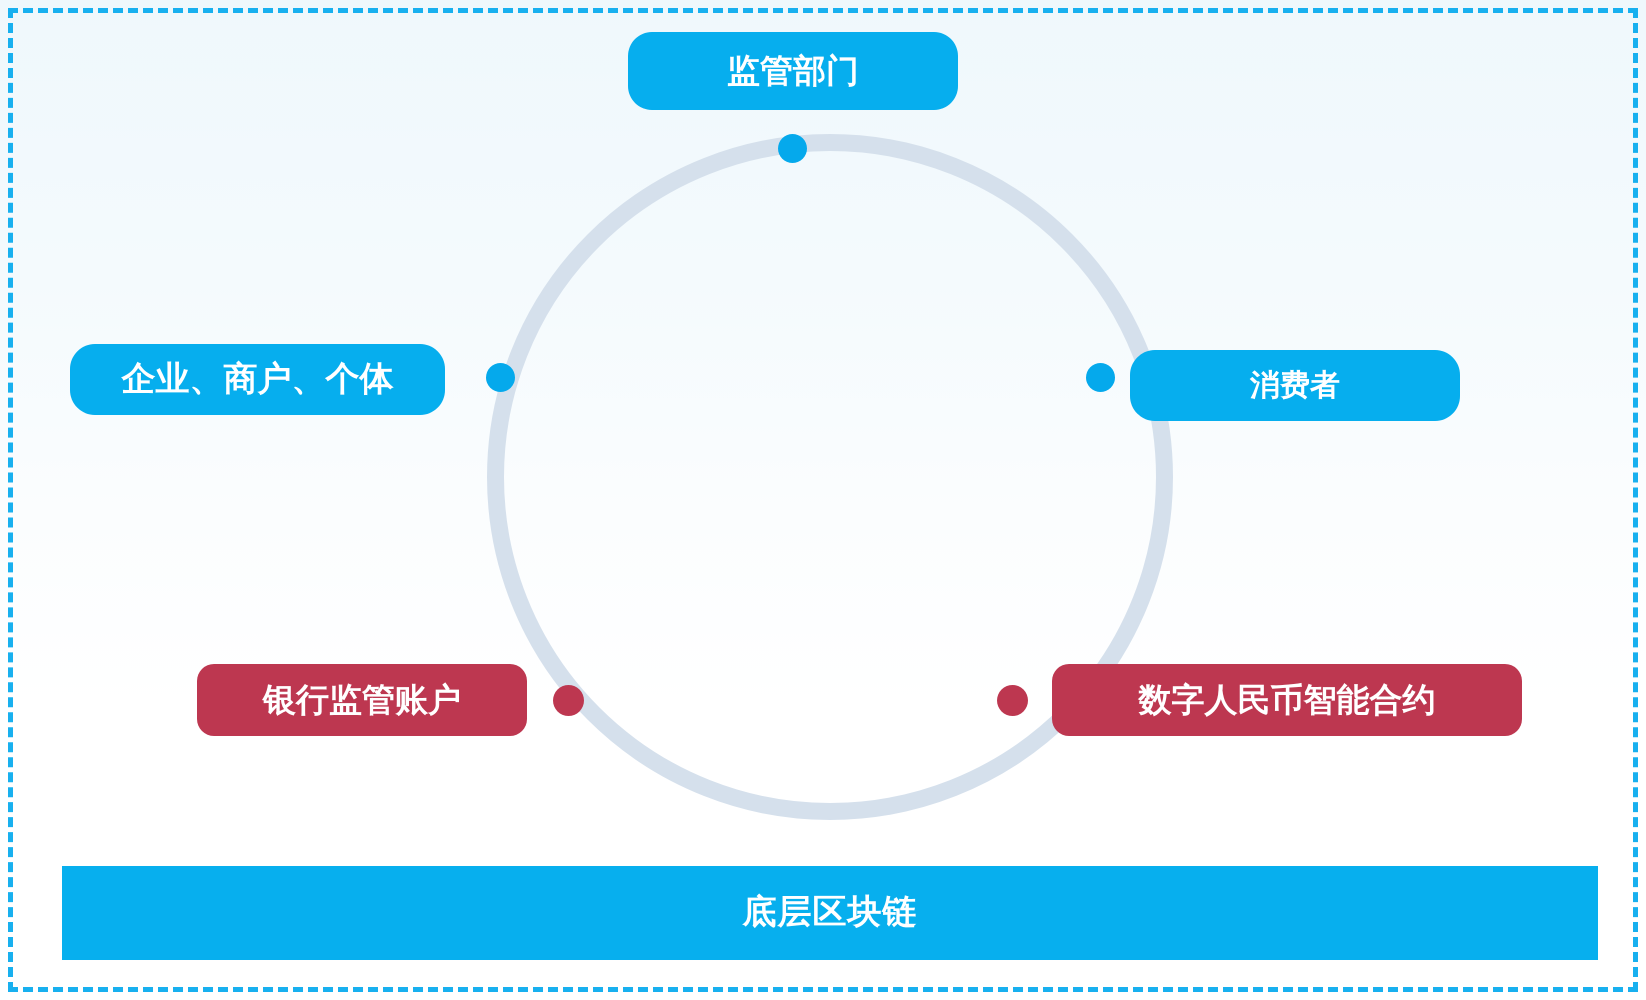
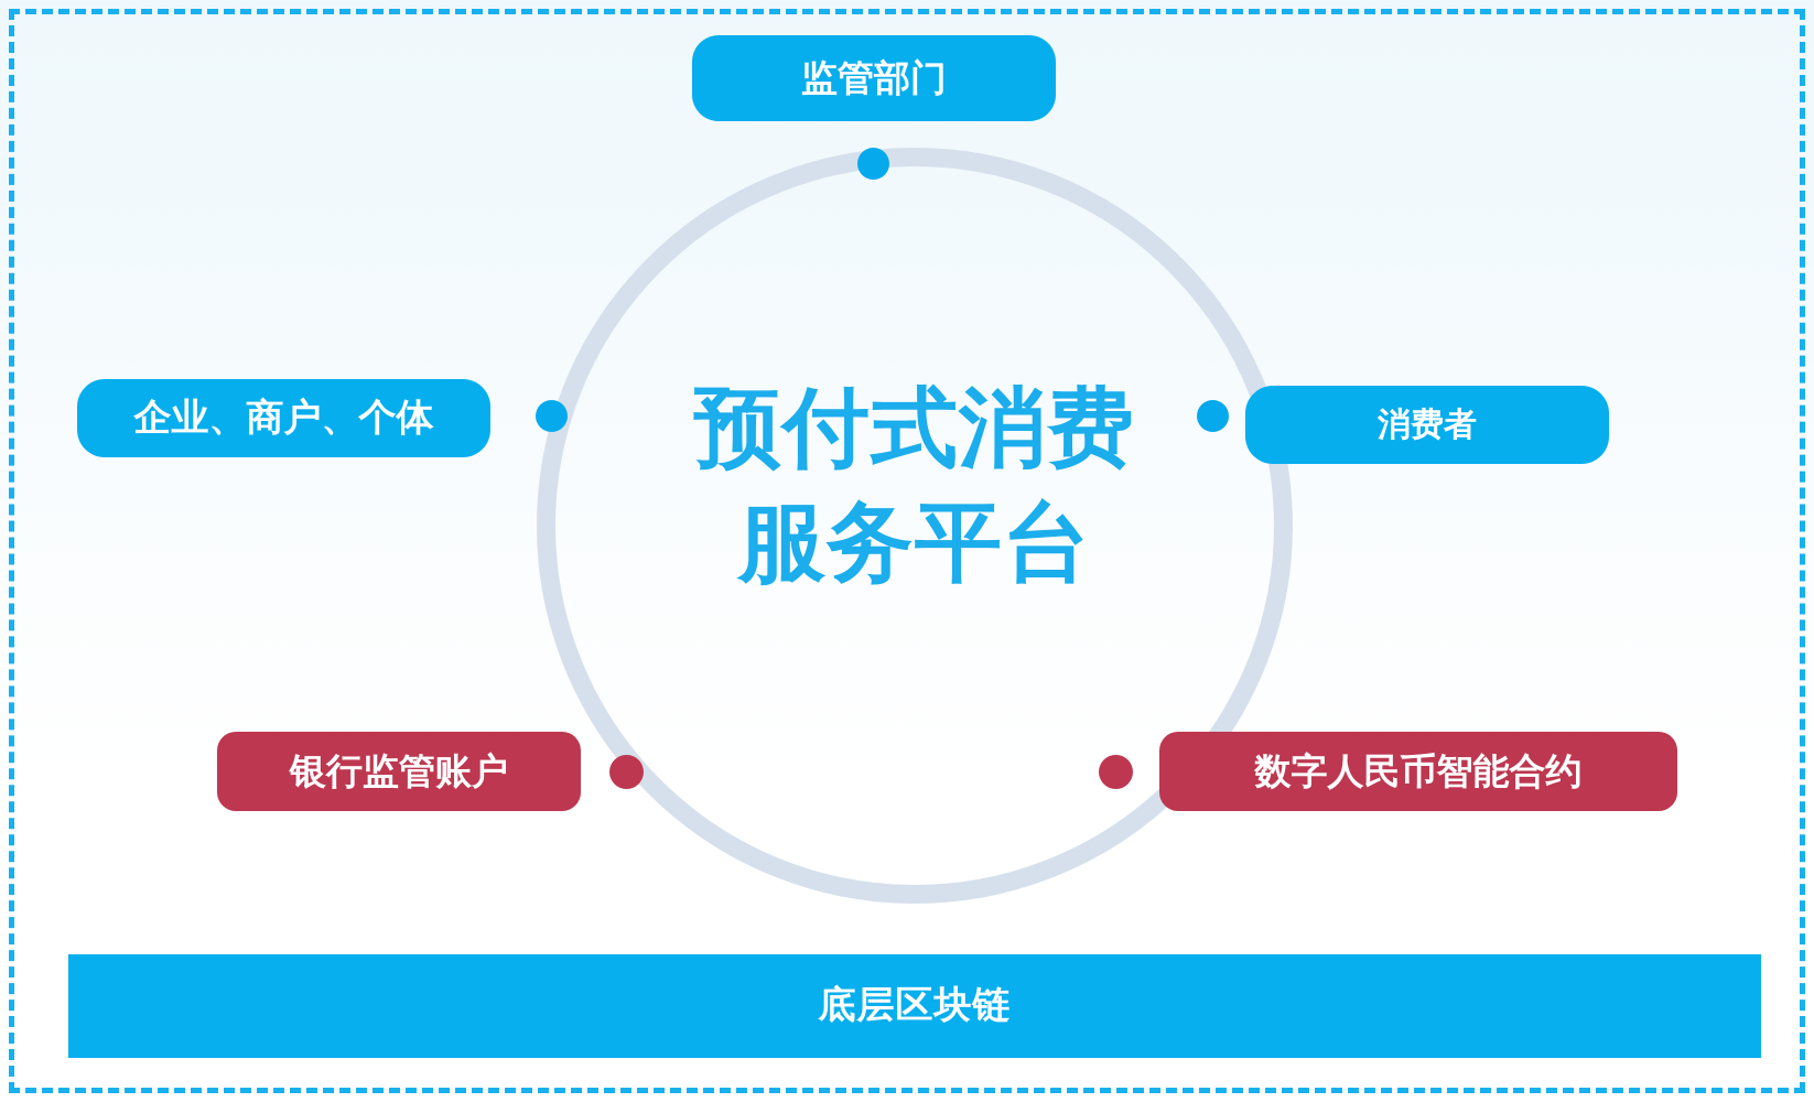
+ 预付式消费
+ 服务平台
  监管部门
  企业、商户、个体
  消费者
  银行监管账户
  数字人民币智能合约
  底层区块链
